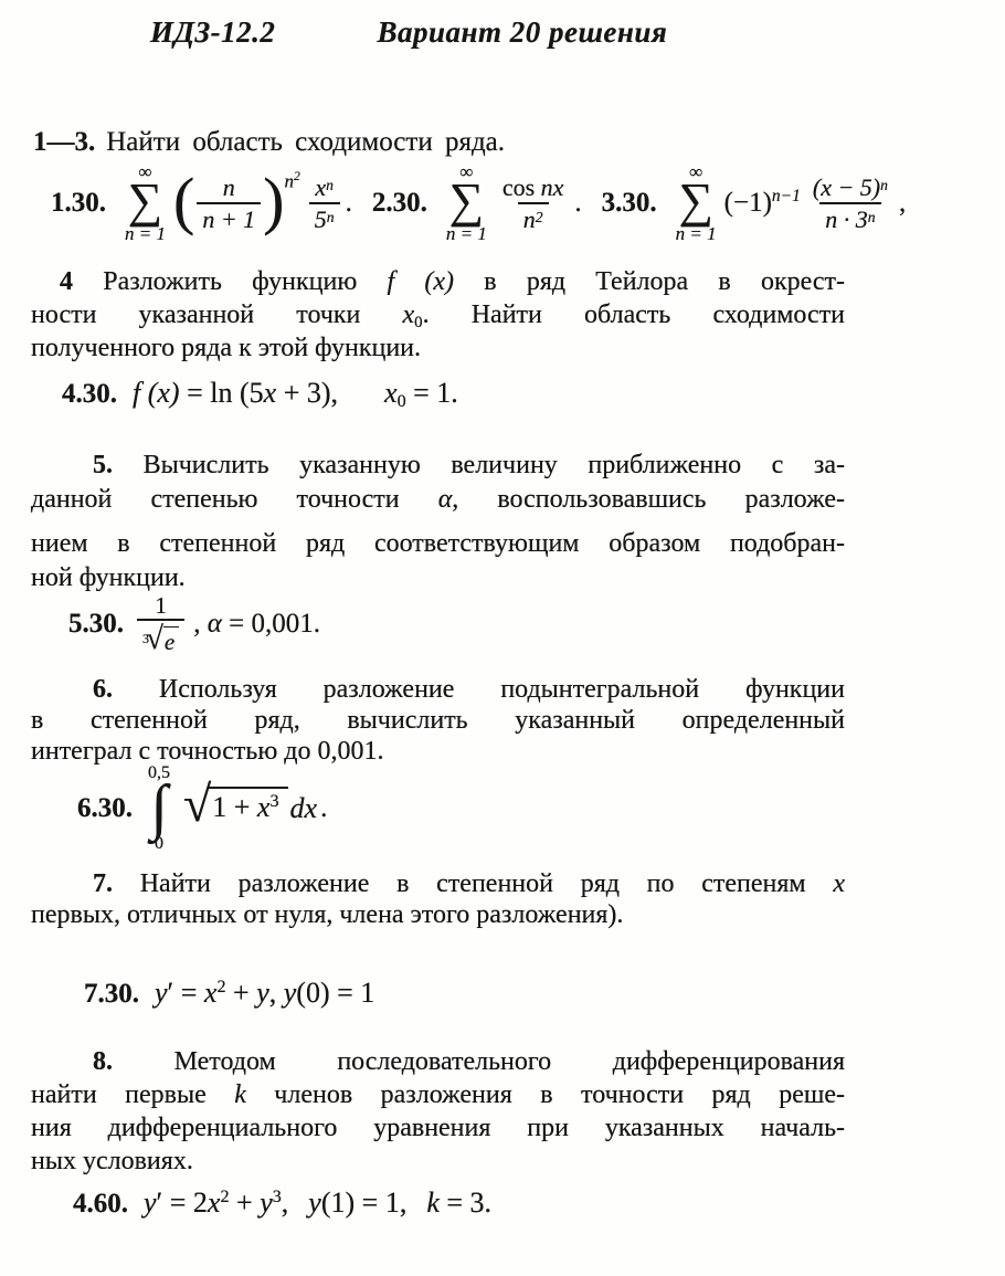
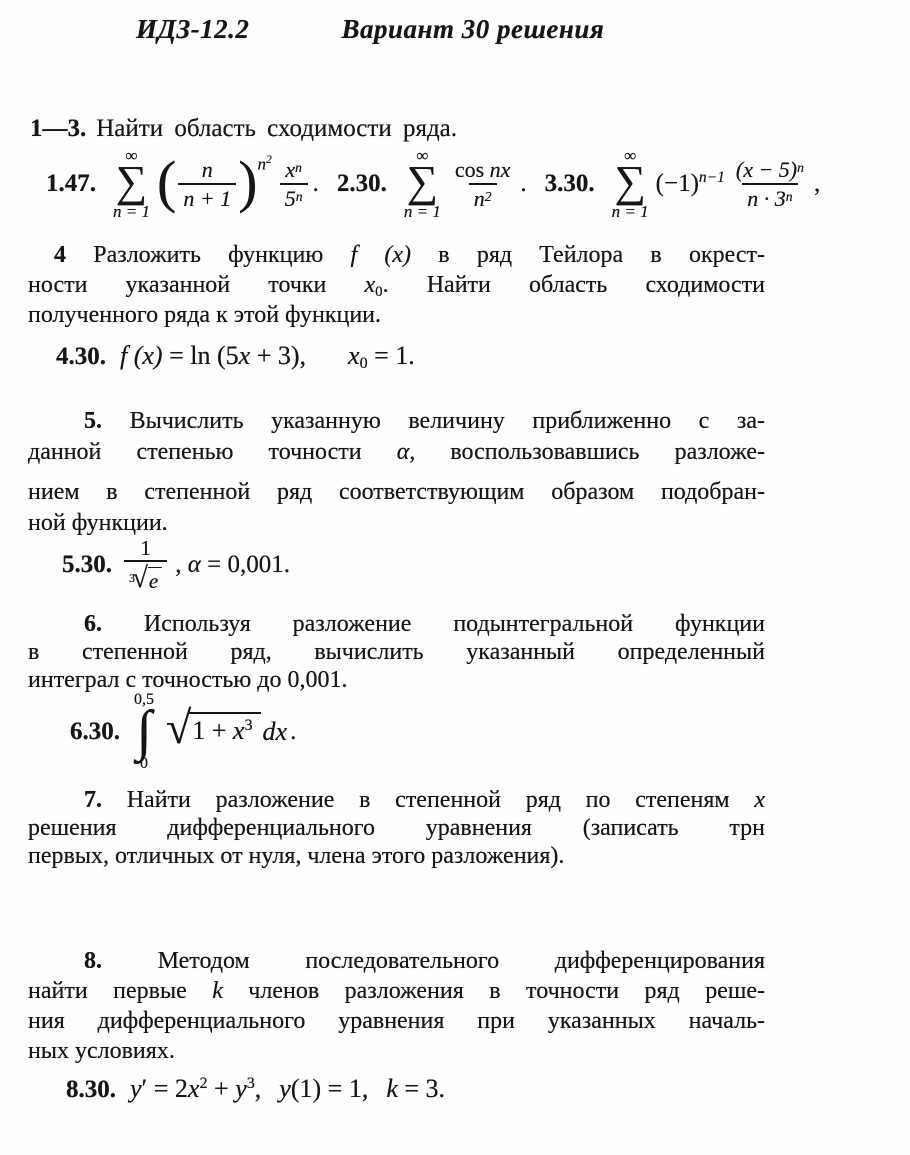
  ИДЗ-12.2
- Вариант 20 решения
+ Вариант 30 решения
  1—3. Найти область сходимости ряда.
- 1.30.
+ 1.47.
  ∞
  ∑
  n = 1
  (
  n
  n + 1
  )
  n2
  xn
  5n
  .
  2.30.
  ∞
  ∑
  n = 1
  cos nx
  n2
  .
  3.30.
  ∞
  ∑
  n = 1
  (−1)n−1
  (x − 5)n
  n · 3n
  ,
  4 Разложить функцию f (x) в ряд Тейлора в окрест-
  ности указанной точки x0. Найти область сходимости
  полученного ряда к этой функции.
  4.30. f (x) = ln (5x + 3), x0 = 1.
  5. Вычислить указанную величину приближенно с за-
  данной степенью точности α, воспользовавшись разложе-
  нием в степенной ряд соответствующим образом подобран-
  ной функции.
  5.30.
  1
  3
  √
  e
  , α = 0,001.
  6. Используя разложение подынтегральной функции
  в степенной ряд, вычислить указанный определенный
  интеграл с точностью до 0,001.
  6.30.
  0,5
  ∫
  0
  √
  1 + x3
  dx
  .
  7. Найти разложение в степенной ряд по степеням x
+ решения дифференциального уравнения (записать трн
  первых, отличных от нуля, члена этого разложения).
- 7.30. y′ = x2 + y, y(0) = 1
  8. Методом последовательного дифференцирования
  найти первые k членов разложения в точности ряд реше-
  ния дифференциального уравнения при указанных началь-
  ных условиях.
- 4.60. y′ = 2x2 + y3, y(1) = 1, k = 3.
+ 8.30. y′ = 2x2 + y3, y(1) = 1, k = 3.
